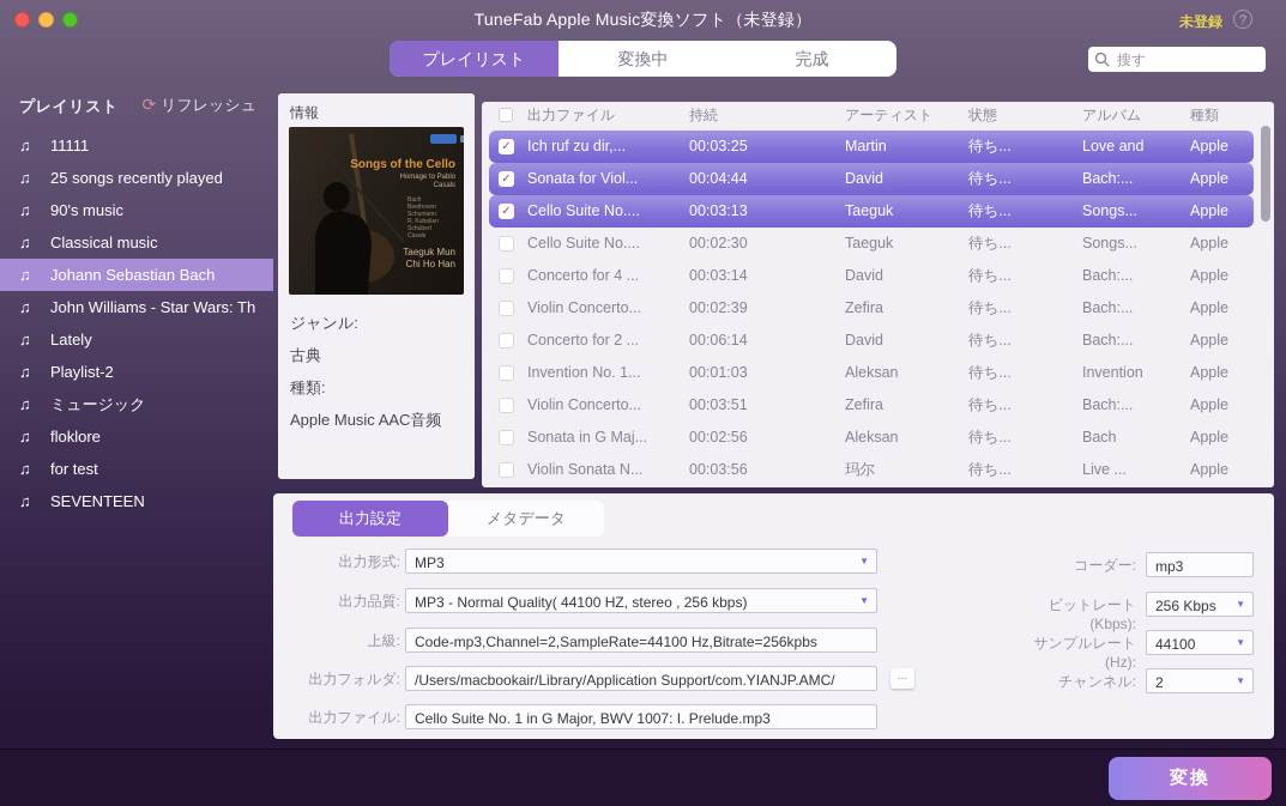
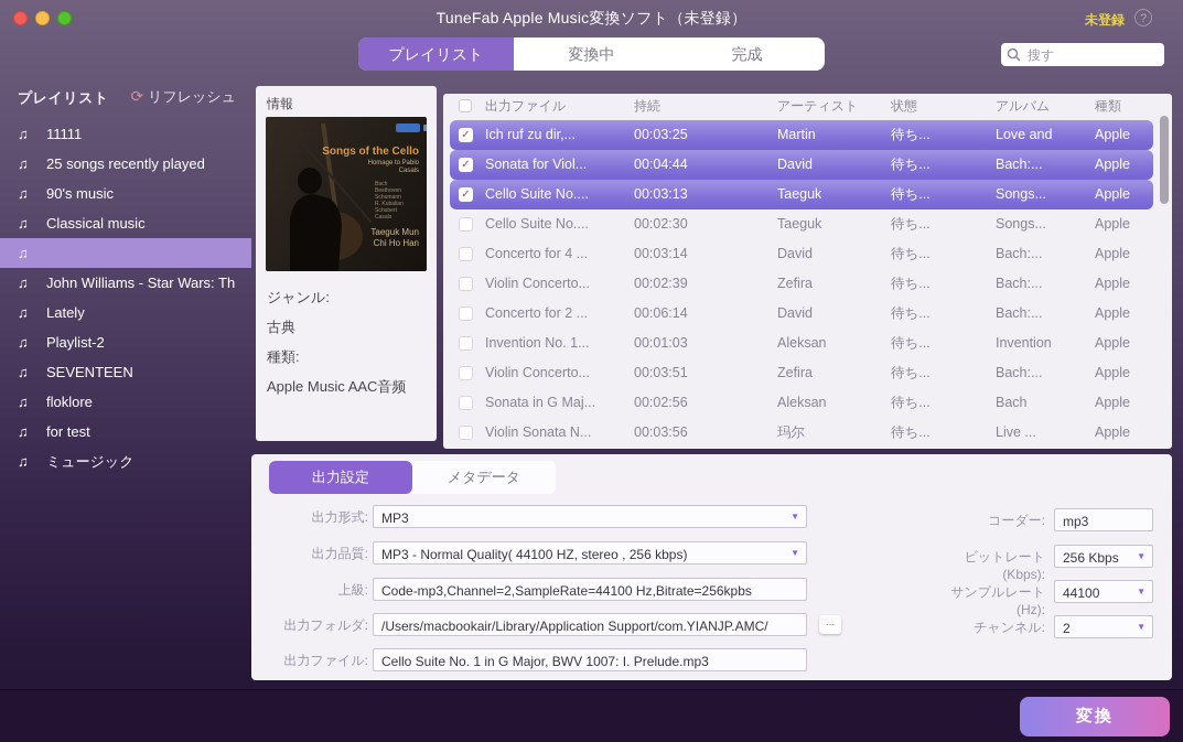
  TuneFab Apple Music変換ソフト（未登録）
  未登録
  ?
  プレイリスト
  変換中
  完成
  搜す
  プレイリスト
  ⟳ リフレッシュ
  ♫
  11111
  ♫
  25 songs recently played
  ♫
  90's music
  ♫
  Classical music
  ♫
- Johann Sebastian Bach
  ♫
  John Williams - Star Wars: Th
  ♫
  Lately
  ♫
  Playlist-2
  ♫
- ミュージック
+ SEVENTEEN
  ♫
  floklore
  ♫
  for test
  ♫
- SEVENTEEN
+ ミュージック
  情報
  Songs of the Cello
  Taeguk Mun
  Chi Ho Han
  ジャンル:
  古典
  種類:
  Apple Music AAC音频
  出力ファイル
  持続
  アーティスト
  状態
  アルバム
  種類
  ✓
  Ich ruf zu dir,...
  00:03:25
  Martin
  待ち...
  Love and
  Apple
  ✓
  Sonata for Viol...
  00:04:44
  David
  待ち...
  Bach:...
  Apple
  ✓
  Cello Suite No....
  00:03:13
  Taeguk
  待ち...
  Songs...
  Apple
  Cello Suite No....
  00:02:30
  Taeguk
  待ち...
  Songs...
  Apple
  Concerto for 4 ...
  00:03:14
  David
  待ち...
  Bach:...
  Apple
  Violin Concerto...
  00:02:39
  Zefira
  待ち...
  Bach:...
  Apple
  Concerto for 2 ...
  00:06:14
  David
  待ち...
  Bach:...
  Apple
  Invention No. 1...
  00:01:03
  Aleksan
  待ち...
  Invention
  Apple
  Violin Concerto...
  00:03:51
  Zefira
  待ち...
  Bach:...
  Apple
  Sonata in G Maj...
  00:02:56
  Aleksan
  待ち...
  Bach
  Apple
  Violin Sonata N...
  00:03:56
  玛尔
  待ち...
  Live ...
  Apple
  出力設定
  メタデータ
  出力形式:
  MP3
  ▼
  出力品質:
  MP3 - Normal Quality( 44100 HZ, stereo , 256 kbps)
  ▼
  上級:
  Code-mp3,Channel=2,SampleRate=44100 Hz,Bitrate=256kpbs
  出力フォルダ:
  /Users/macbookair/Library/Application Support/com.YIANJP.AMC/
  ...
  出力ファイル:
  Cello Suite No. 1 in G Major, BWV 1007: I. Prelude.mp3
  コーダー:
  mp3
  ビットレート(Kbps):
  256 Kbps
  ▼
  サンプルレート(Hz):
  44100
  ▼
  チャンネル:
  2
  ▼
  変換
